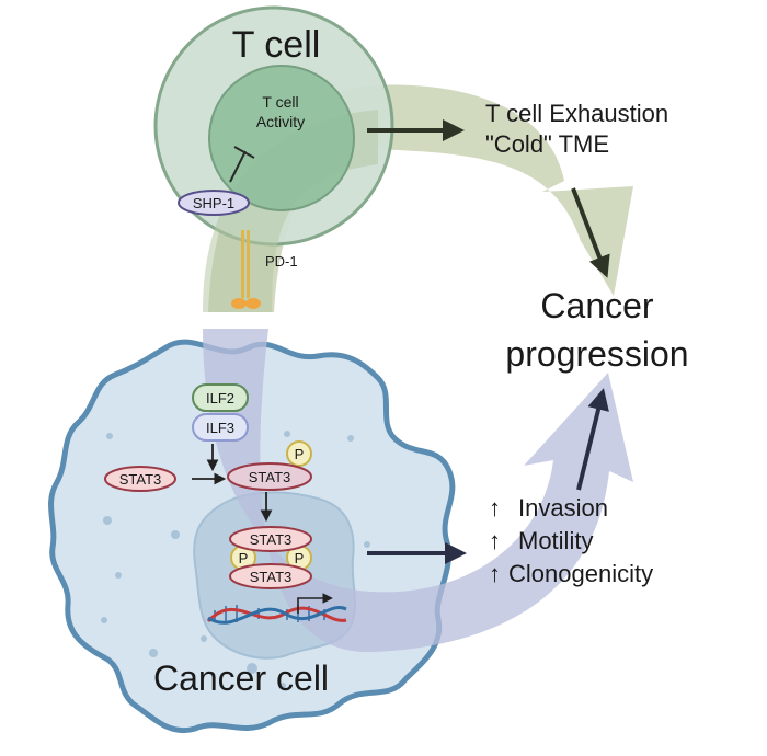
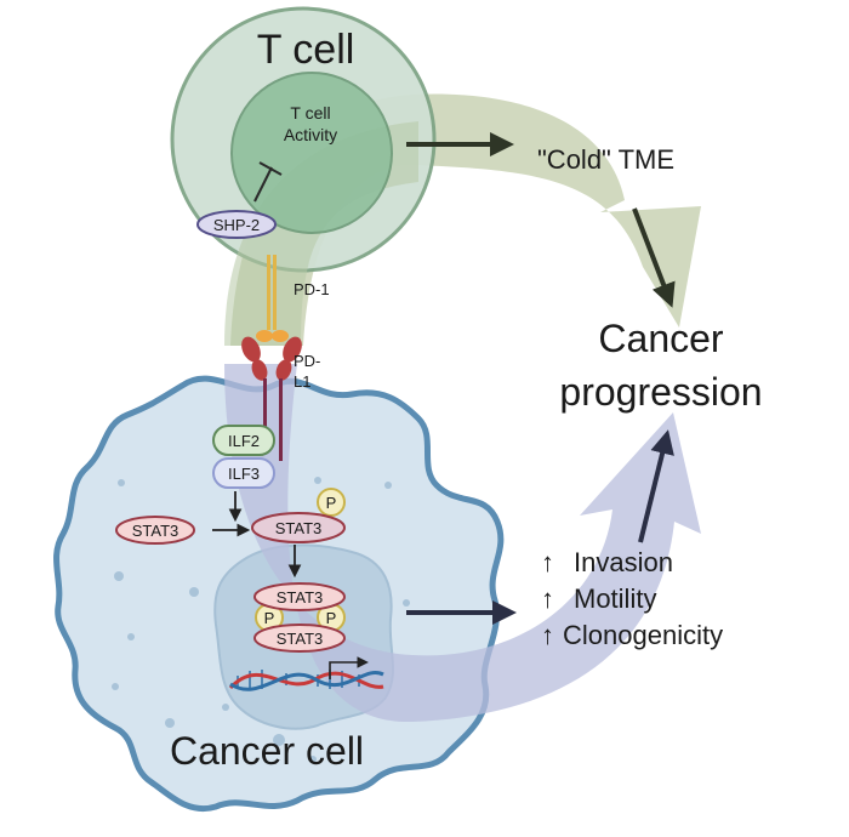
  T cell
  T cell
  Activity
- SHP-1
+ SHP-2
  PD-1
+ PD-
+ L1
  ILF2
  ILF3
  STAT3
  P
  STAT3
  P
  P
  STAT3
  STAT3
  Cancer cell
- T cell Exhaustion
  "Cold" TME
  Cancer
  progression
  ↑
  Invasion
  ↑
  Motility
  ↑
  Clonogenicity
